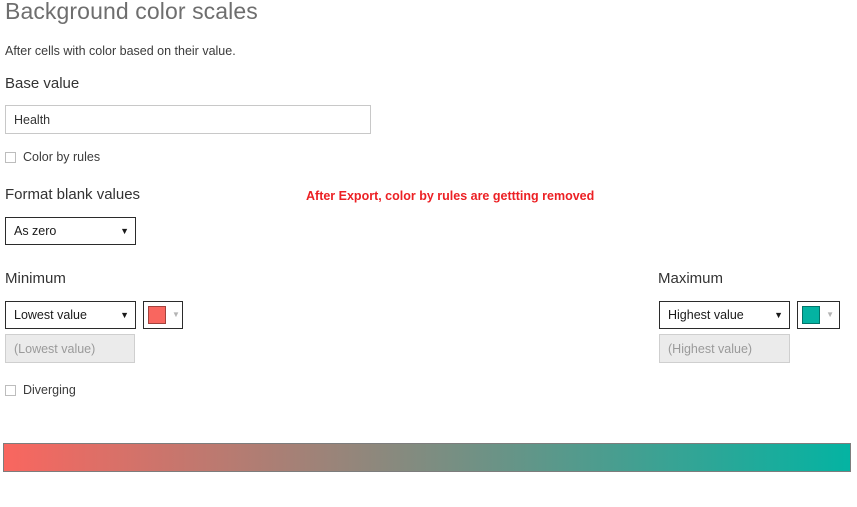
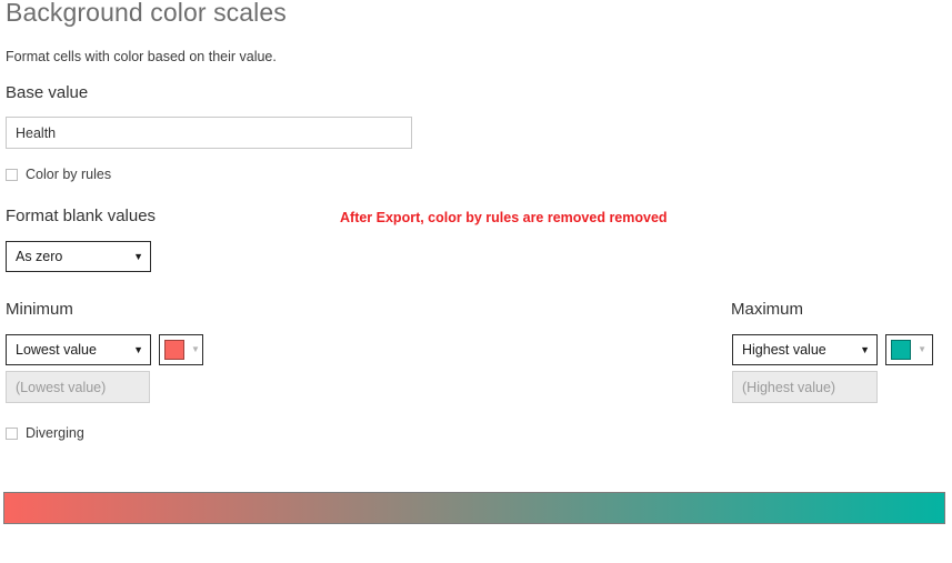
  Background color scales
- After cells with color based on their value.
+ Format cells with color based on their value.
  Base value
  Health
  Color by rules
  Format blank values
  As zero
  ▼
- After Export, color by rules are gettting removed
+ After Export, color by rules are removed removed
  Minimum
  Lowest value
  ▼
  ▼
  (Lowest value)
  Maximum
  Highest value
  ▼
  ▼
  (Highest value)
  Diverging
